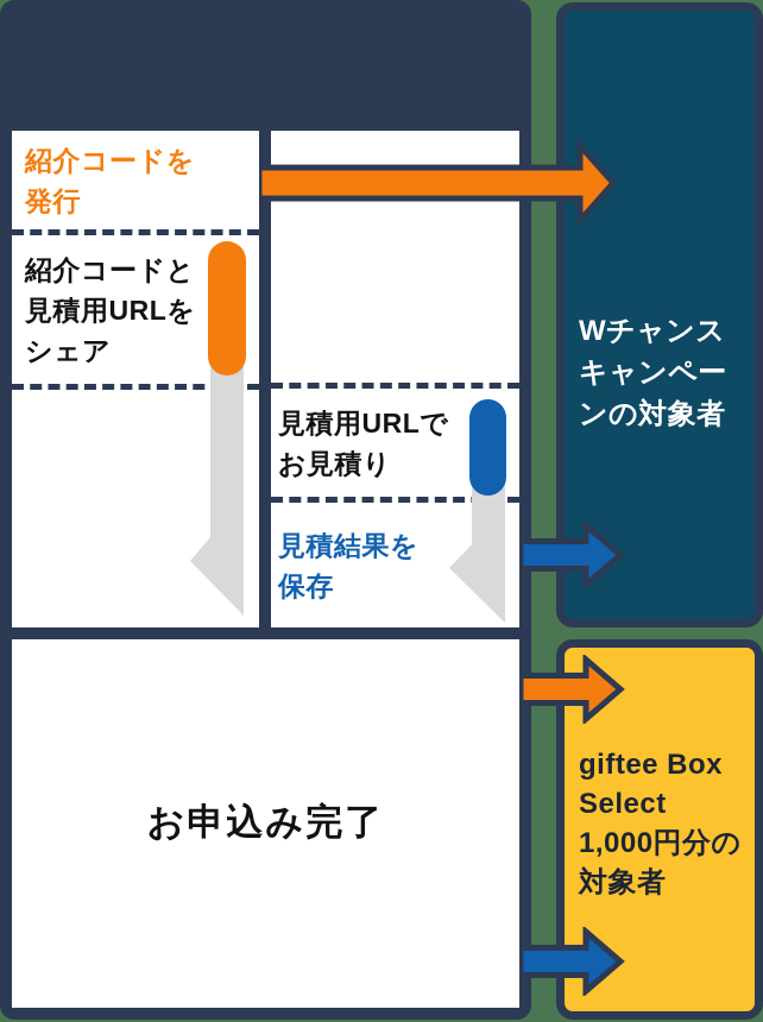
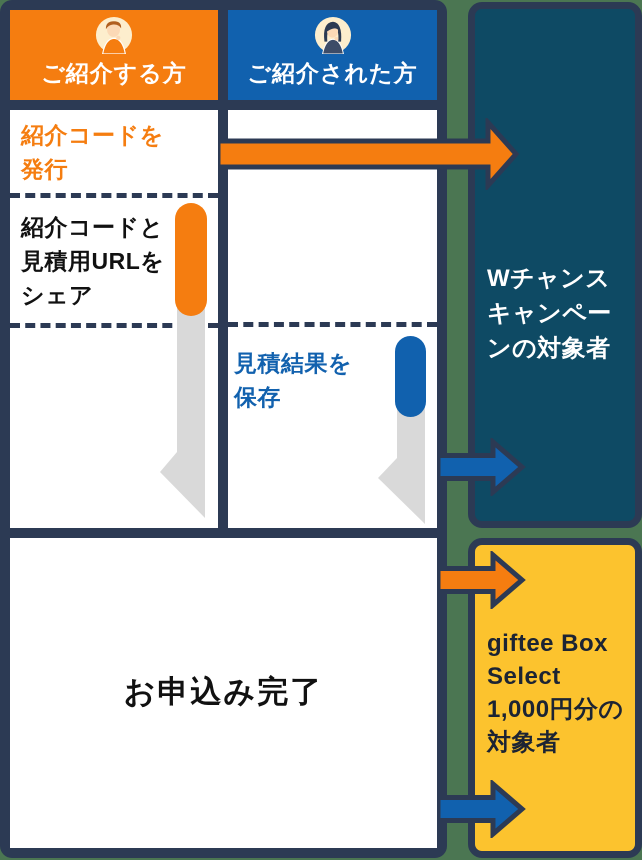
  Wチャンス
  キャンペー
  ンの対象者
  giftee Box
  Select
  1,000円分の
  対象者
+ ご紹介する方
+ ご紹介された方
  紹介コードを
  発行
  紹介コードと
  見積用URLを
  シェア
- 見積用URLで
- お見積り
  見積結果を
  保存
  お申込み完了
